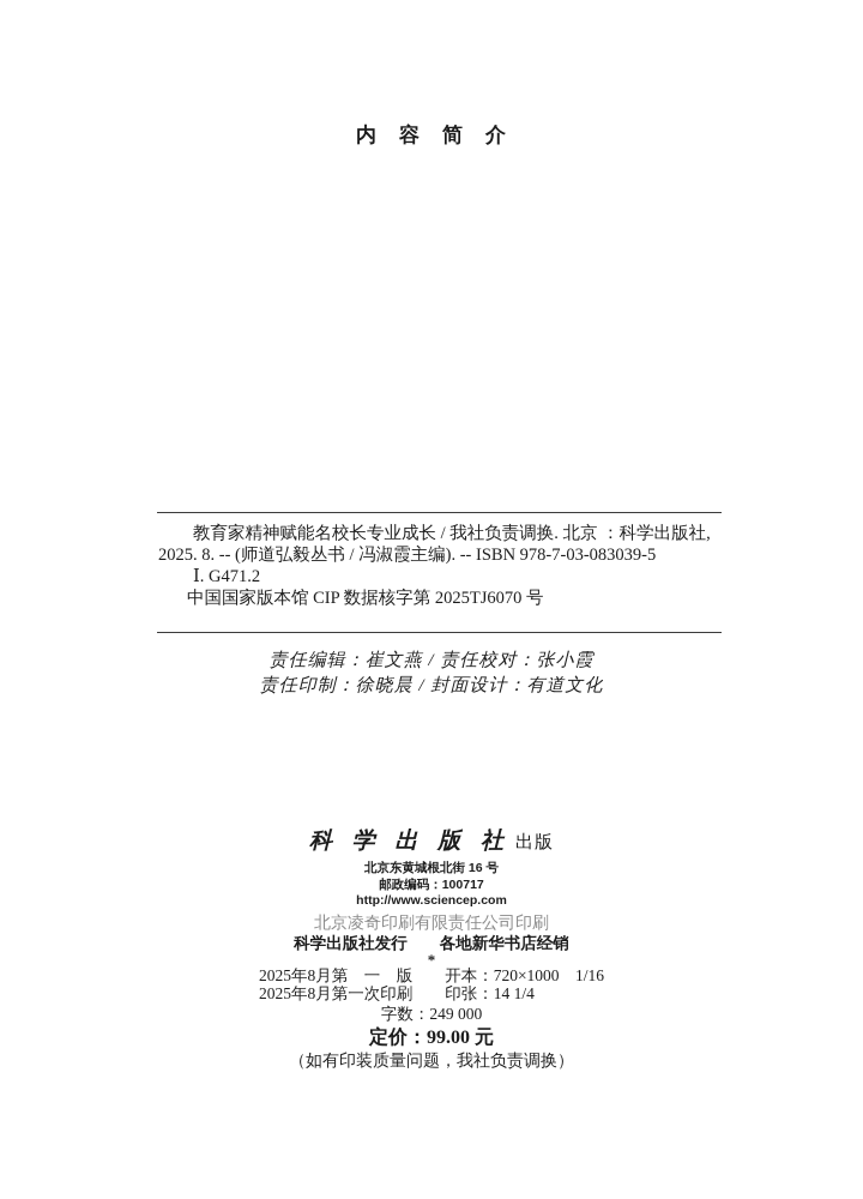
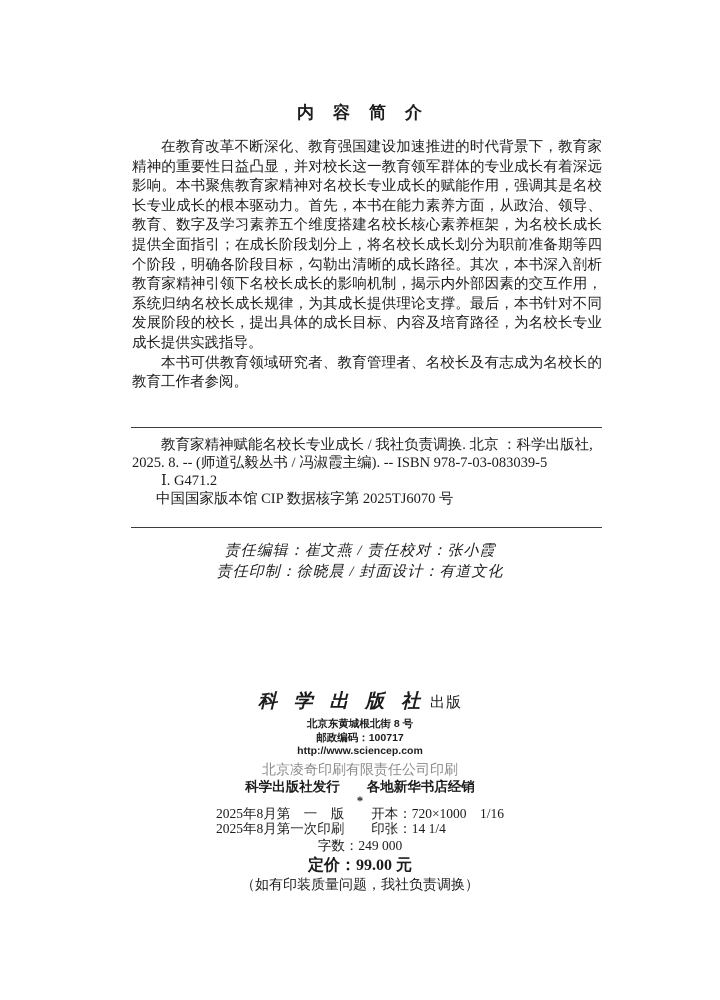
  内 容 简 介
+ 在教育改革不断深化、教育强国建设加速推进的时代背景下，教育家精神的重要性日益凸显，并对校长这一教育领军群体的专业成长有着深远影响。本书聚焦教育家精神对名校长专业成长的赋能作用，强调其是名校长专业成长的根本驱动力。首先，本书在能力素养方面，从政治、领导、教育、数字及学习素养五个维度搭建名校长核心素养框架，为名校长成长提供全面指引；在成长阶段划分上，将名校长成长划分为职前准备期等四个阶段，明确各阶段目标，勾勒出清晰的成长路径。其次，本书深入剖析教育家精神引领下名校长成长的影响机制，揭示内外部因素的交互作用，系统归纳名校长成长规律，为其成长提供理论支撑。最后，本书针对不同发展阶段的校长，提出具体的成长目标、内容及培育路径，为名校长专业成长提供实践指导。
+ 本书可供教育领域研究者、教育管理者、名校长及有志成为名校长的教育工作者参阅。
  教育家精神赋能名校长专业成长 / 我社负责调换. 北京 ：科学出版社,
  2025. 8. -- (师道弘毅丛书 / 冯淑霞主编). -- ISBN 978-7-03-083039-5
  Ⅰ. G471.2
  中国国家版本馆 CIP 数据核字第 2025TJ6070 号
  责任编辑：崔文燕 / 责任校对：张小霞
  责任印制：徐晓晨 / 封面设计：有道文化
  科 学 出 版 社 出版
- 北京东黄城根北街 16 号
+ 北京东黄城根北街 8 号
  邮政编码：100717
  http://www.sciencep.com
  北京凌奇印刷有限责任公司印刷
  科学出版社发行 各地新华书店经销
  *
  2025年8月第 一 版 开本：720×1000 1/16
  2025年8月第一次印刷 印张：14 1/4
  字数：249 000
  定价：99.00 元
  （如有印装质量问题，我社负责调换）
